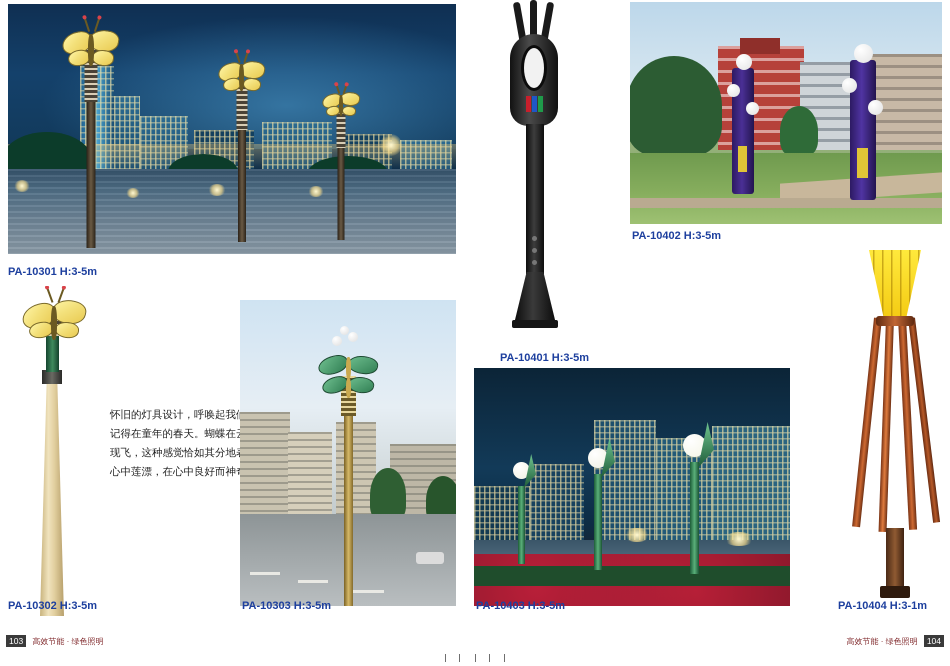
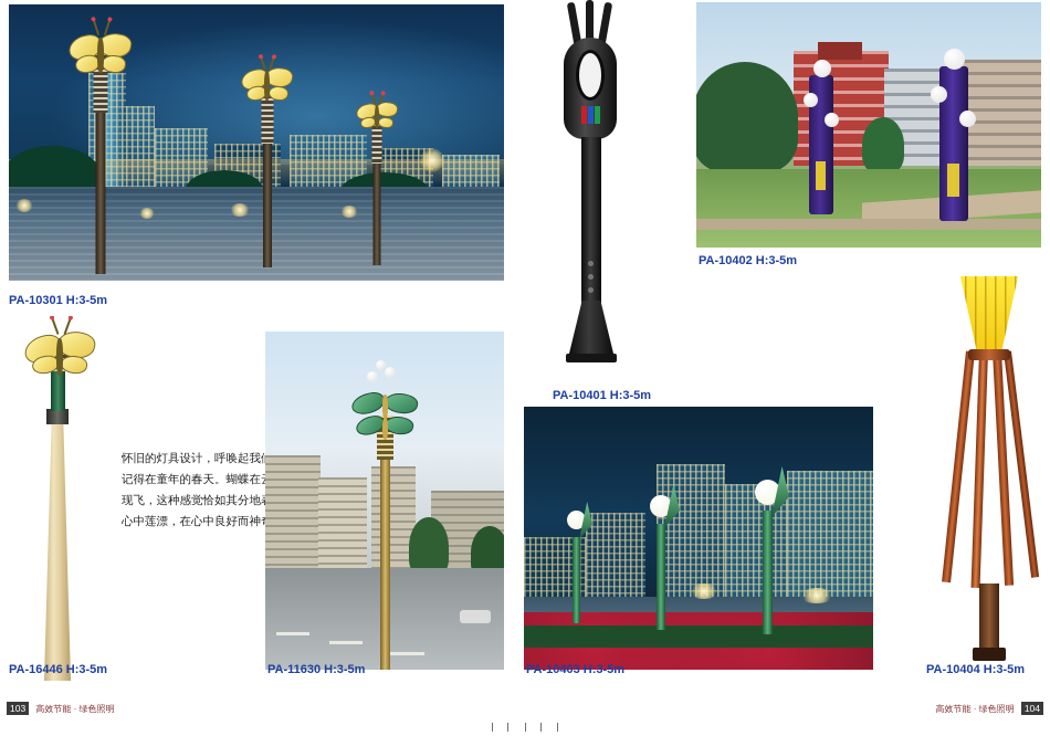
  PA-10301 H:3-5m
- PA-10302 H:3-5m
+ PA-16446 H:3-5m
- PA-10303 H:3-5m
+ PA-11630 H:3-5m
  PA-10401 H:3-5m
  PA-10402 H:3-5m
  PA-10403 H:3-5m
- PA-10404 H:3-1m
+ PA-10404 H:3-5m
  103 高效节能 · 绿色照明
  高效节能 · 绿色照明 104
